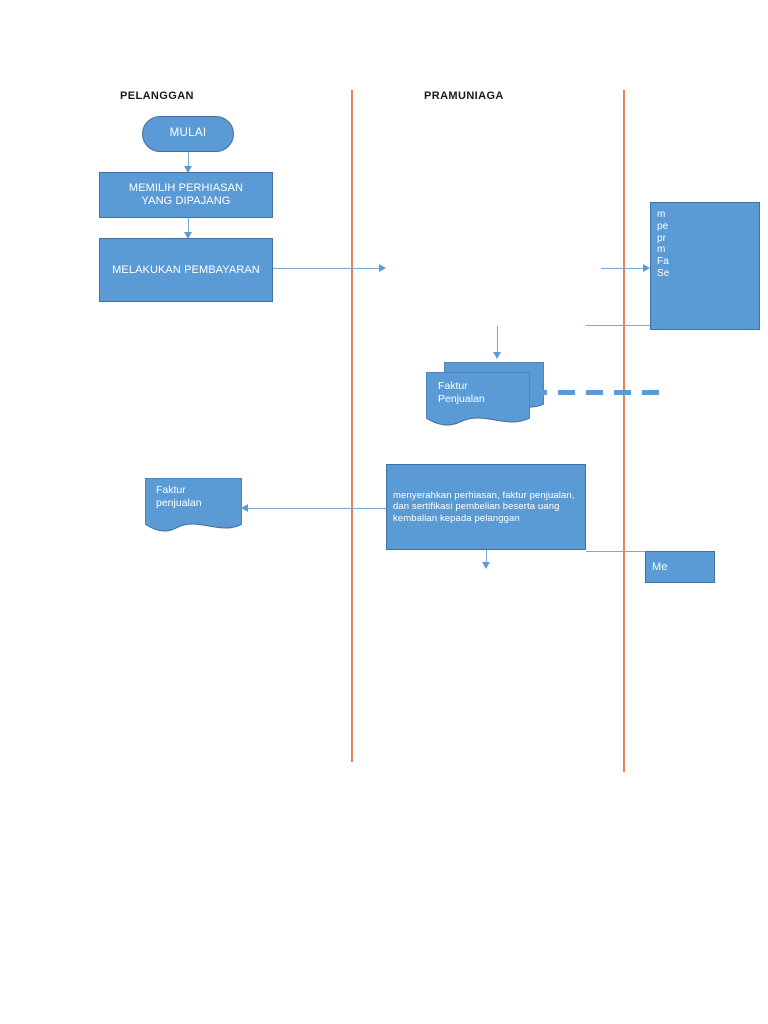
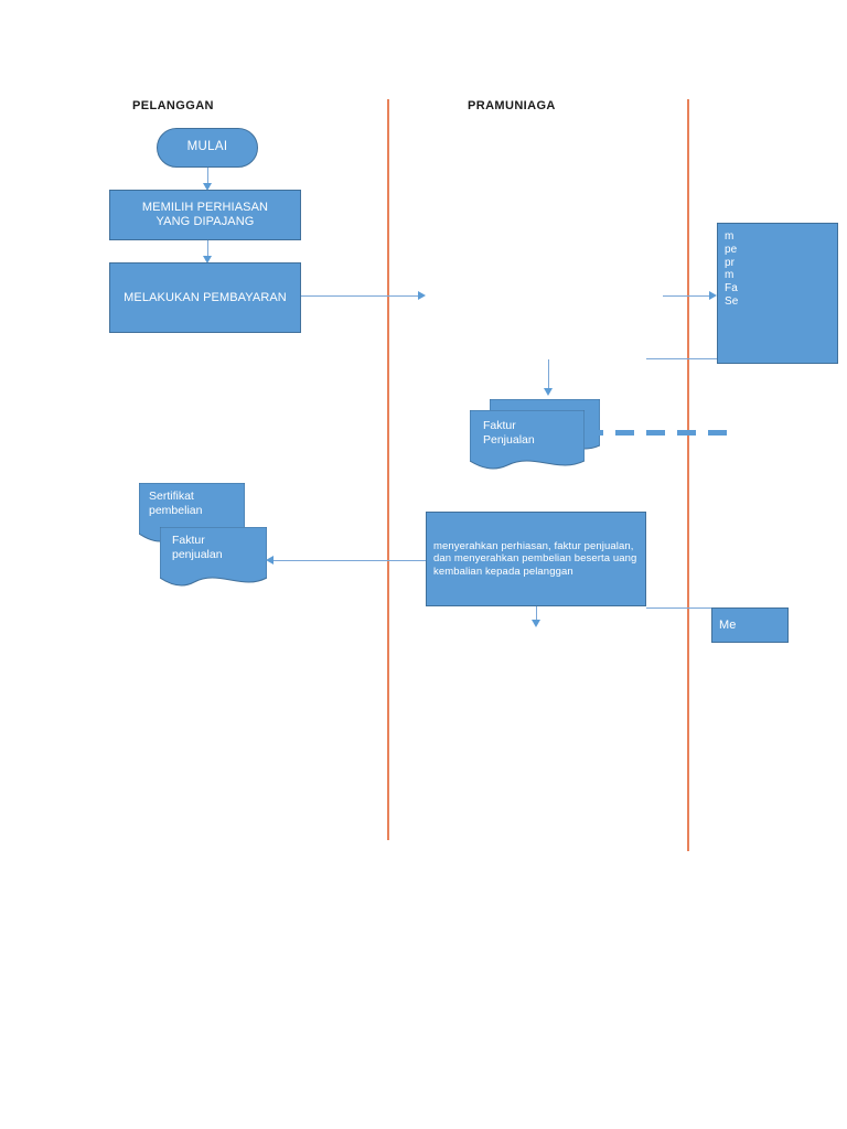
  PELANGGAN
  PRAMUNIAGA
  MULAI
  MEMILIH PERHIASAN
  YANG DIPAJANG
  MELAKUKAN PEMBAYARAN
  Faktur
  Penjualan
+ Sertifikat
+ pembelian
  Faktur
  penjualan
- menyerahkan perhiasan, faktur penjualan, dan sertifikasi pembelian beserta uang kembalian kepada pelanggan
+ menyerahkan perhiasan, faktur penjualan, dan menyerahkan pembelian beserta uang kembalian kepada pelanggan
  m
  pe
  pr
  m
  Fa
  Se
  Me
